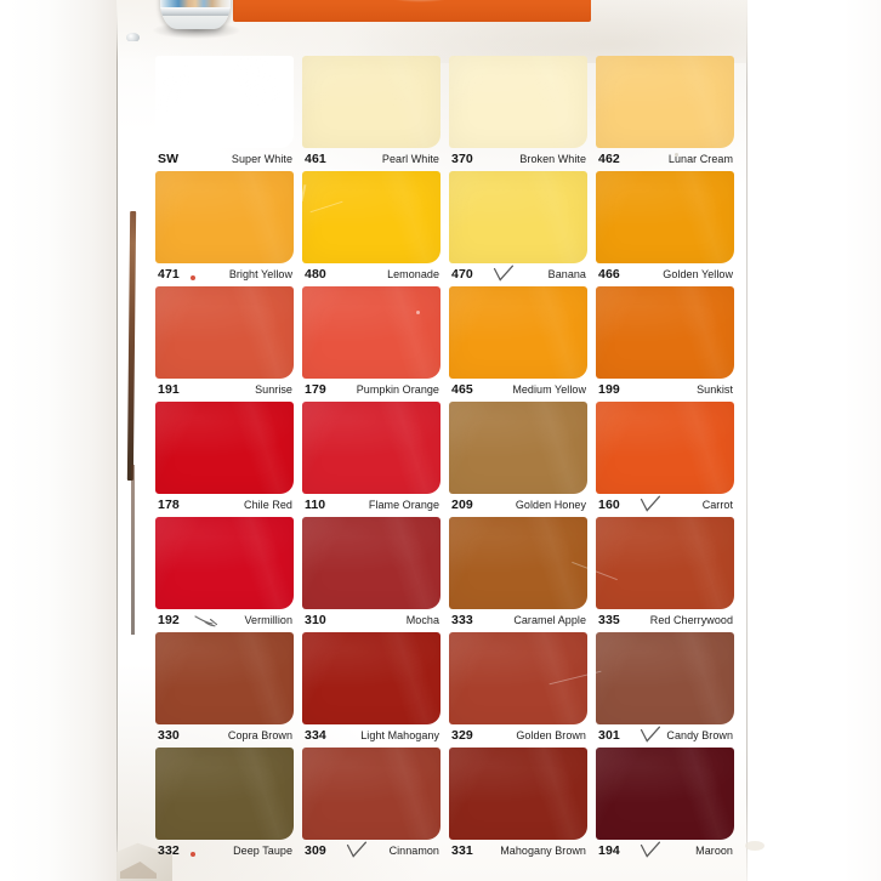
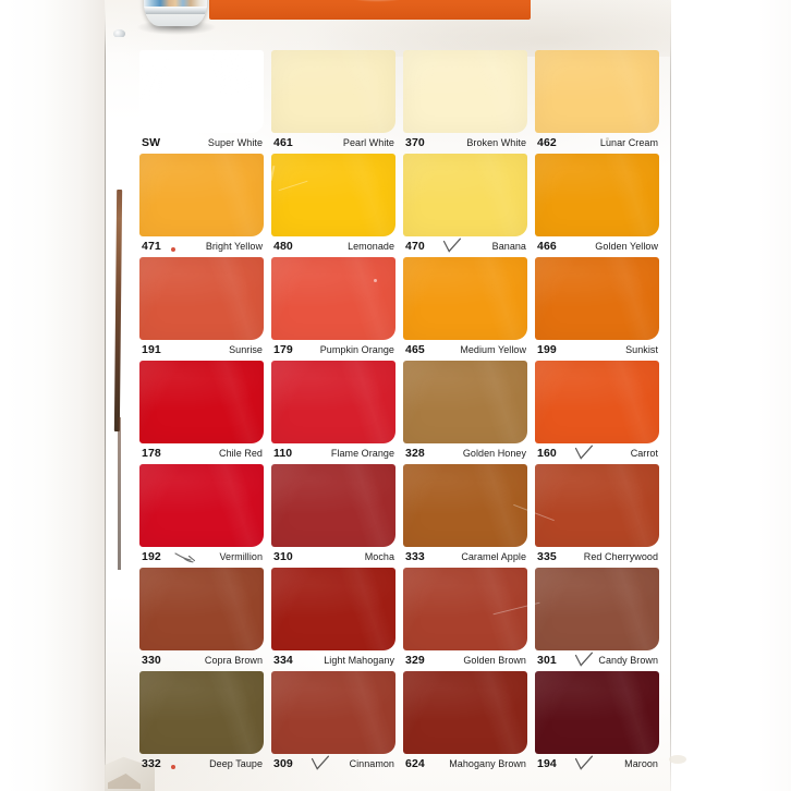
  SW
  Super White
  461
  Pearl White
  370
  Broken White
  462
  Lunar Cream
  471
  Bright Yellow
  480
  Lemonade
  470
  Banana
  466
  Golden Yellow
  191
  Sunrise
  179
  Pumpkin Orange
  465
  Medium Yellow
  199
  Sunkist
  178
  Chile Red
  110
  Flame Orange
- 209
+ 328
  Golden Honey
  160
  Carrot
  192
  Vermillion
  310
  Mocha
  333
  Caramel Apple
  335
  Red Cherrywood
  330
  Copra Brown
  334
  Light Mahogany
  329
  Golden Brown
  301
  Candy Brown
  332
  Deep Taupe
  309
  Cinnamon
- 331
+ 624
  Mahogany Brown
  194
  Maroon
